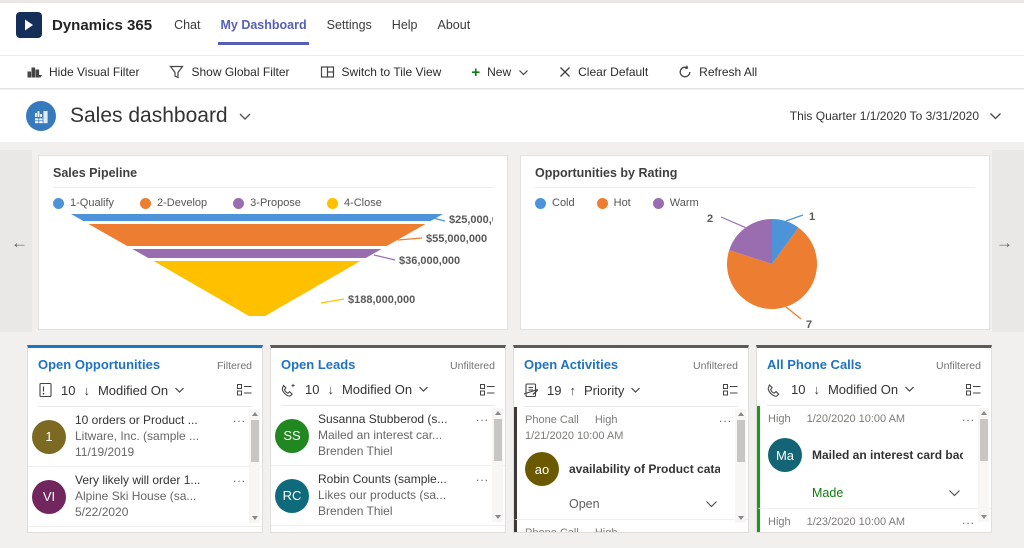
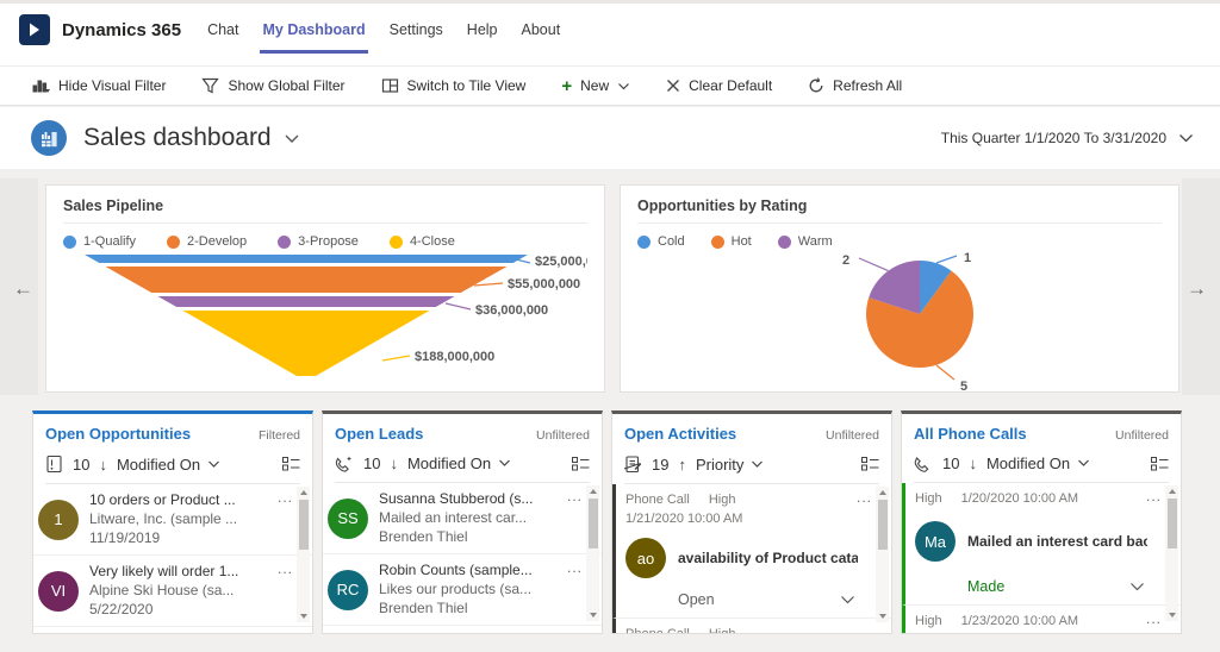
  Dynamics 365
  Chat
  My Dashboard
  Settings
  Help
  About
  Hide Visual Filter
  Show Global Filter
  Switch to Tile View
  +
  New
  Clear Default
  Refresh All
  Sales dashboard
  This Quarter 1/1/2020 To 3/31/2020
  ←
  →
  Sales Pipeline
  1-Qualify
  2-Develop
  3-Propose
  4-Close
  $25,000,
  $55,000,000
  $36,000,000
  $188,000,000
  Opportunities by Rating
  Cold
  Hot
  Warm
  1
  2
- 7
+ 5
  Open Opportunities
  Filtered
  10
  ↓
  Modified On
  1
  10 orders or Product ...
  Litware, Inc. (sample ...
  11/19/2019
  ...
  VI
  Very likely will order 1...
  Alpine Ski House (sa...
  5/22/2020
  ...
  Open Leads
  Unfiltered
  10
  ↓
  Modified On
  SS
  Susanna Stubberod (s...
  Mailed an interest car...
  Brenden Thiel
  ...
  RC
  Robin Counts (sample...
  Likes our products (sa...
  Brenden Thiel
  ...
  Open Activities
  Unfiltered
  19
  ↑
  Priority
  Phone Call
  High
  1/21/2020 10:00 AM
  ...
  ao
  availability of Product cata
  Open
  ...
  All Phone Calls
  Unfiltered
  10
  ↓
  Modified On
  High
  1/20/2020 10:00 AM
  ...
  Ma
  Mailed an interest card bac
  Made
  High
  1/23/2020 10:00 AM
  ...
